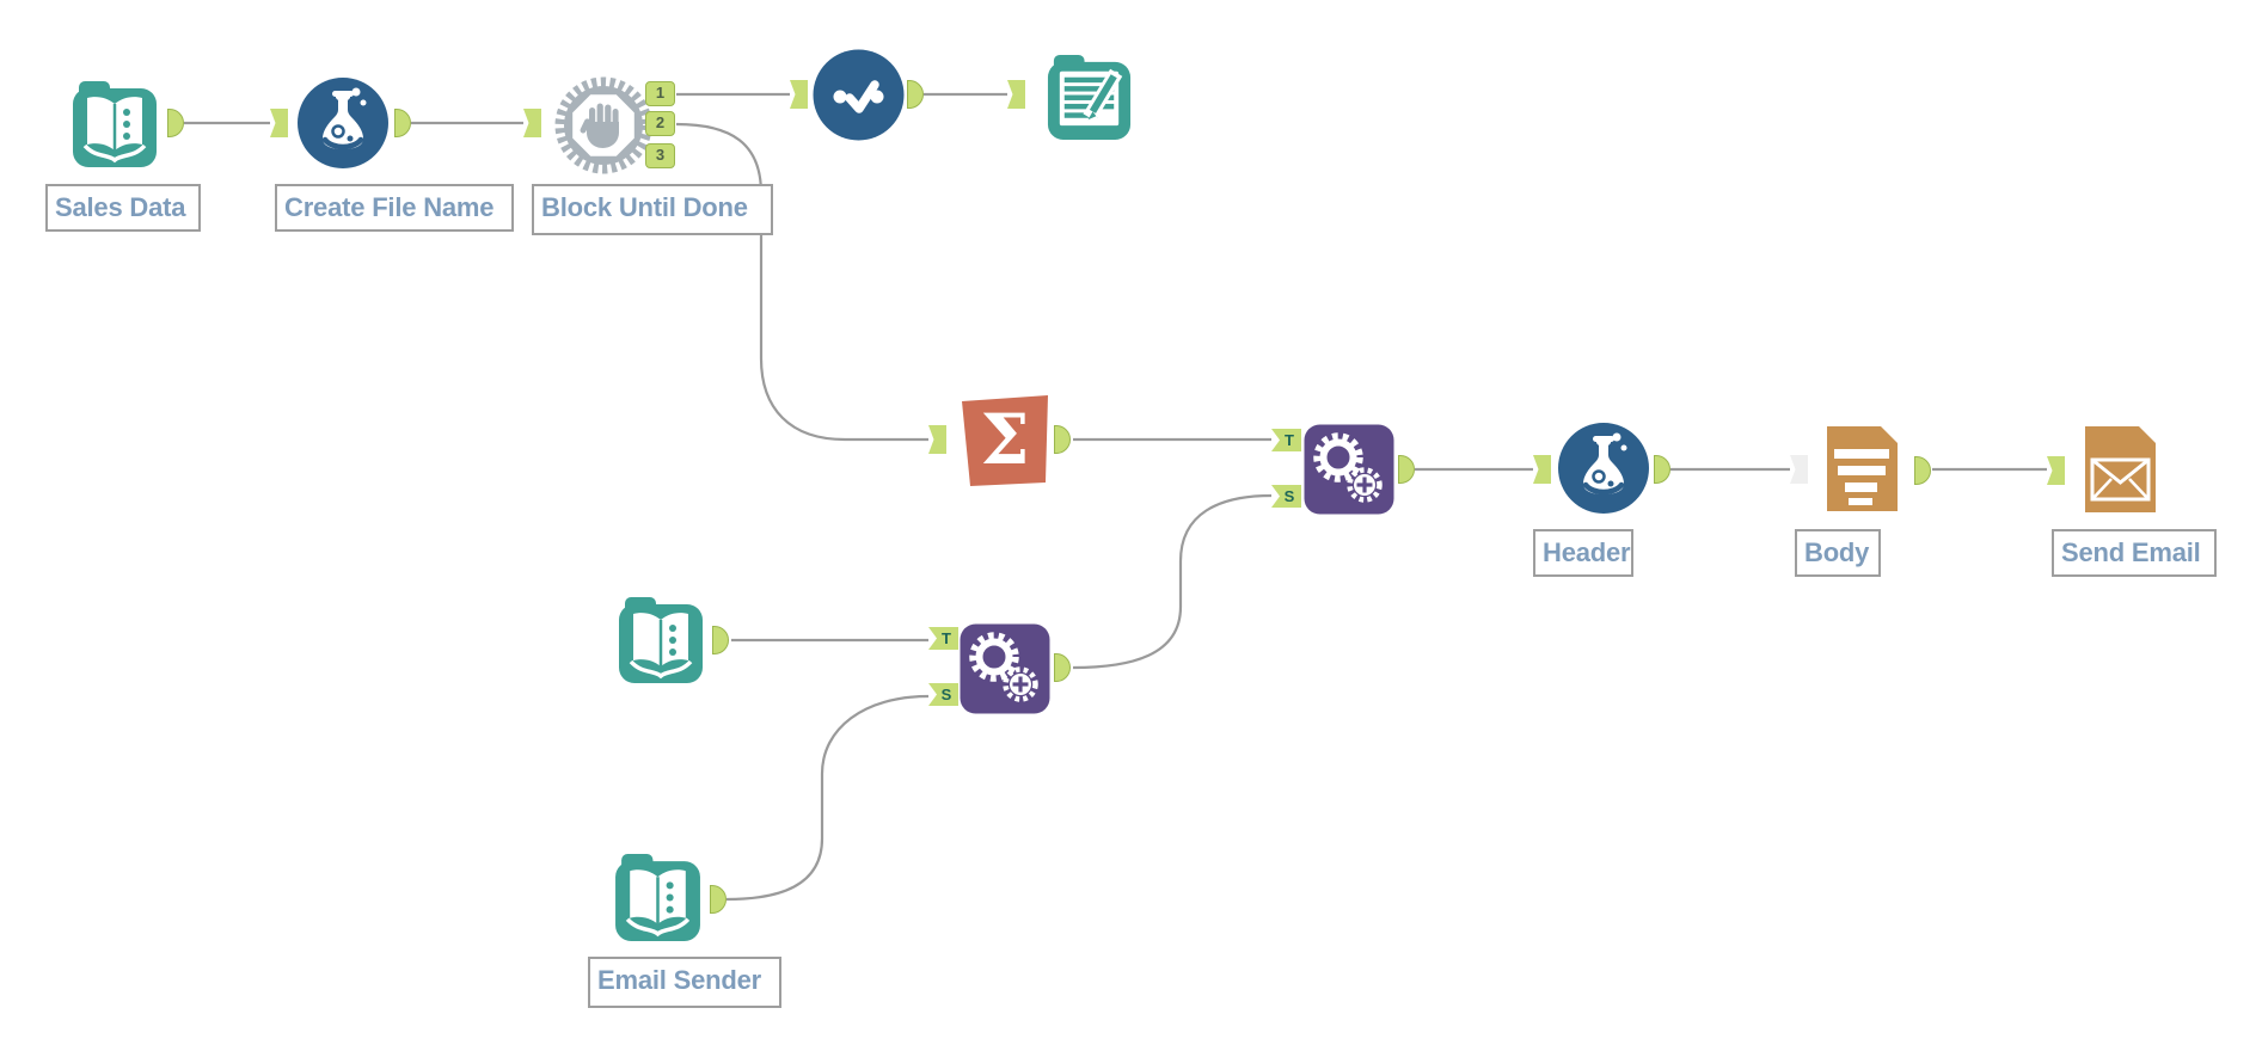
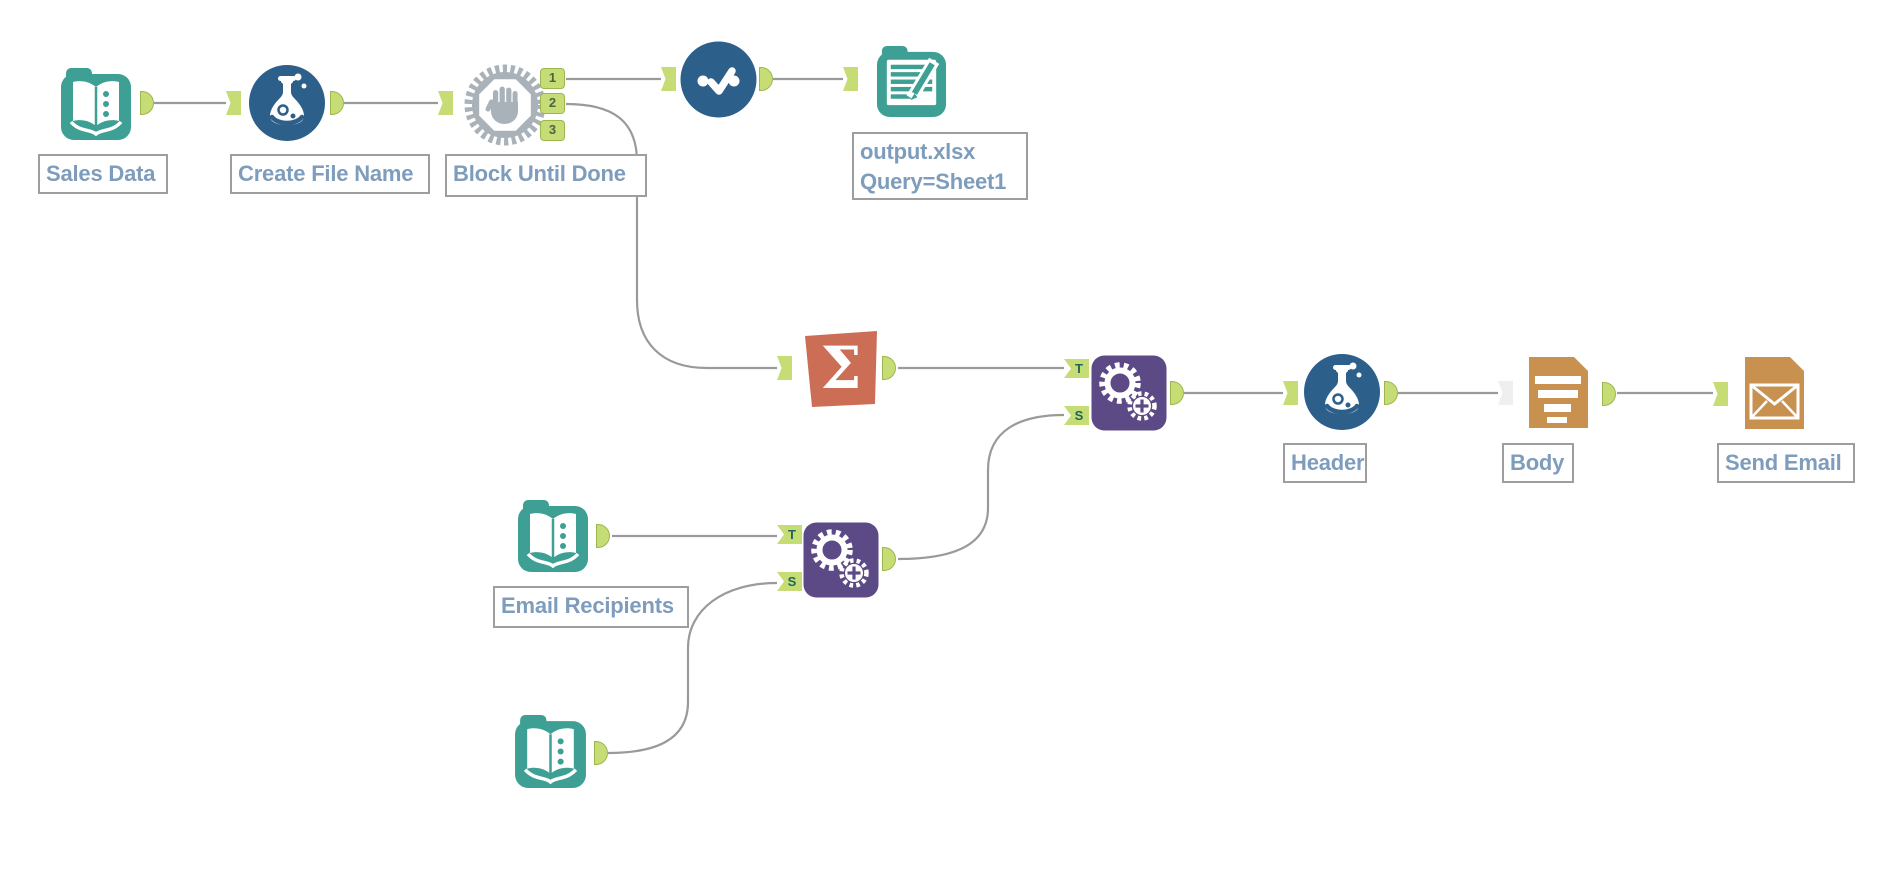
  Sales Data
  Create File Name
  1
  2
  3
  Block Until Done
+ output.xlsx
+ Query=Sheet1
  Σ
  T
  S
  Header
  Body
  Send Email
+ Email Recipients
  T
  S
- Email Sender
